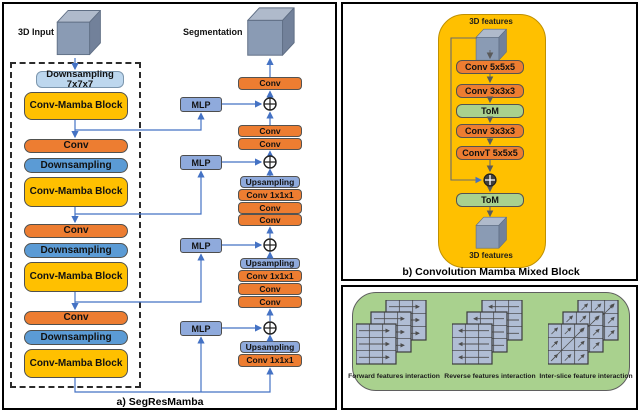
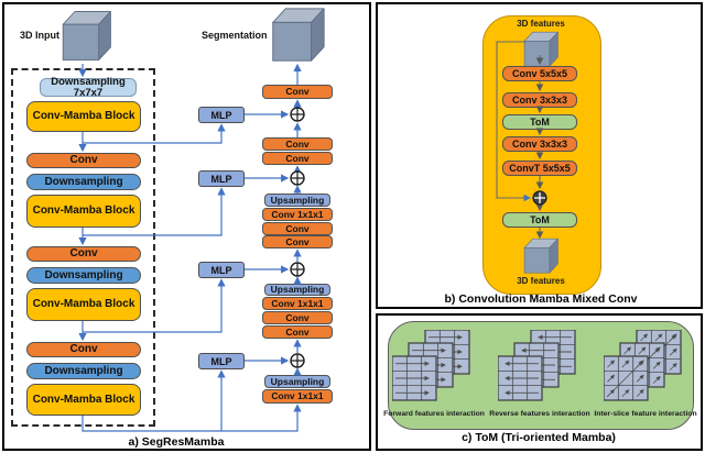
  3D Input
  Segmentation
  Downsampling 7x7x7
  Conv-Mamba Block
  Conv
  Downsampling
  Conv-Mamba Block
  Conv
  Downsampling
  Conv-Mamba Block
  Conv
  Downsampling
  Conv-Mamba Block
  MLP
  MLP
  MLP
  MLP
  Conv
  Conv
  Conv
  Upsampling
  Conv 1x1x1
  Conv
  Conv
  Upsampling
  Conv 1x1x1
  Conv
  Conv
  Upsampling
  Conv 1x1x1
  a) SegResMamba
  3D features
  Conv 5x5x5
  Conv 3x3x3
  ToM
  Conv 3x3x3
  ConvT 5x5x5
  ToM
  3D features
- b) Convolution Mamba Mixed Block
+ b) Convolution Mamba Mixed Conv
+ c) ToM (Tri-oriented Mamba)
